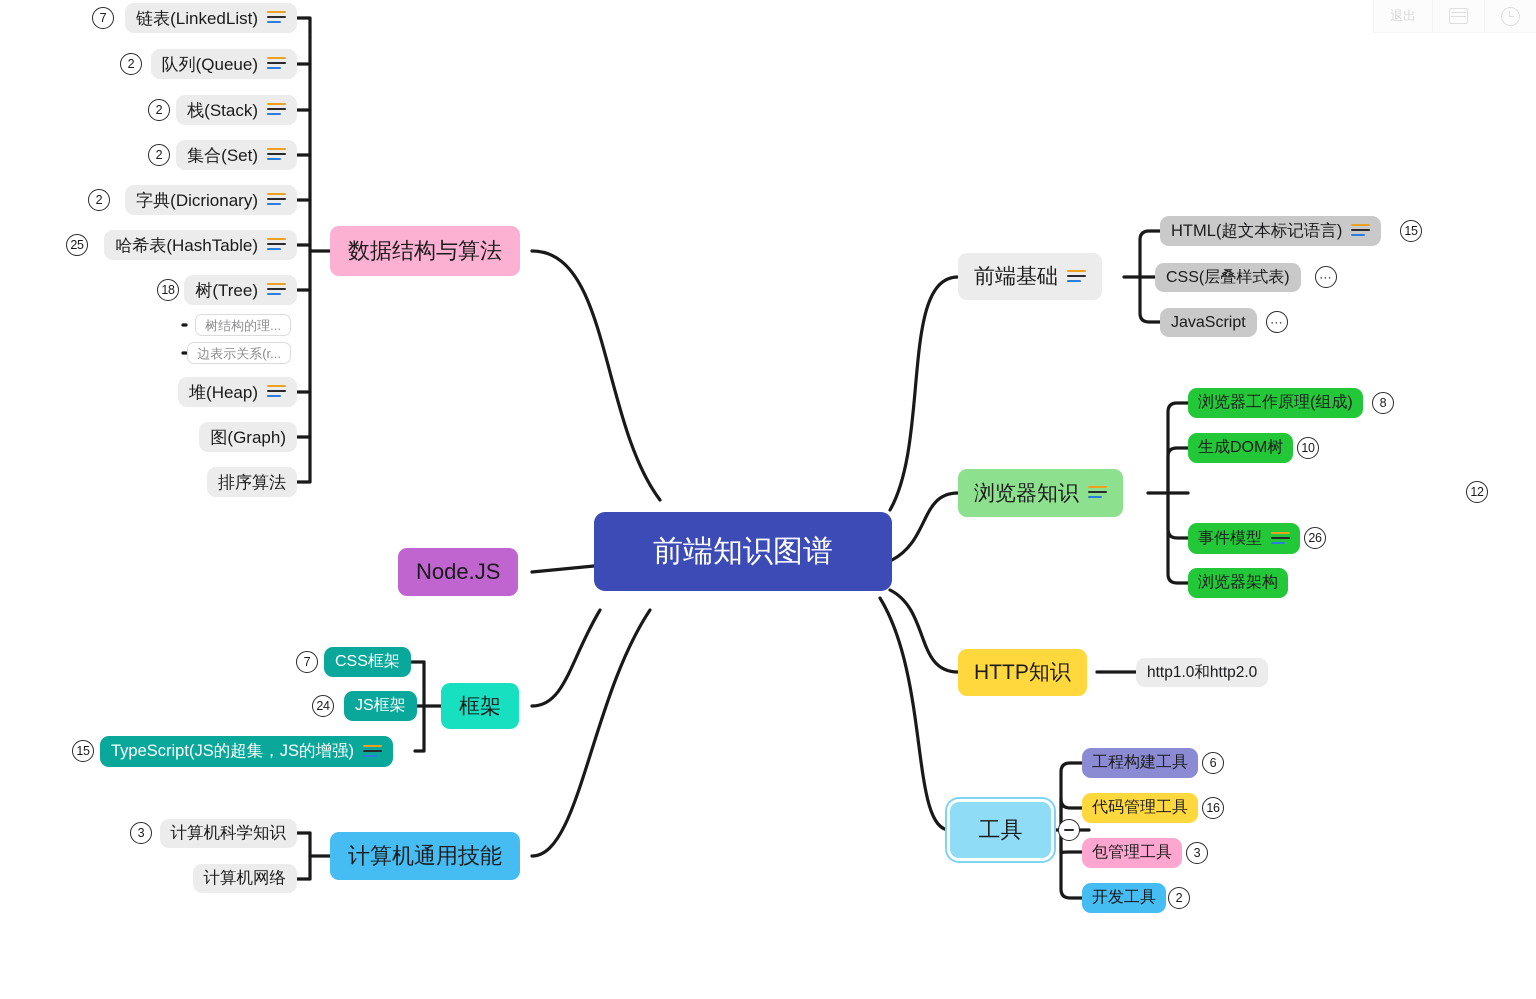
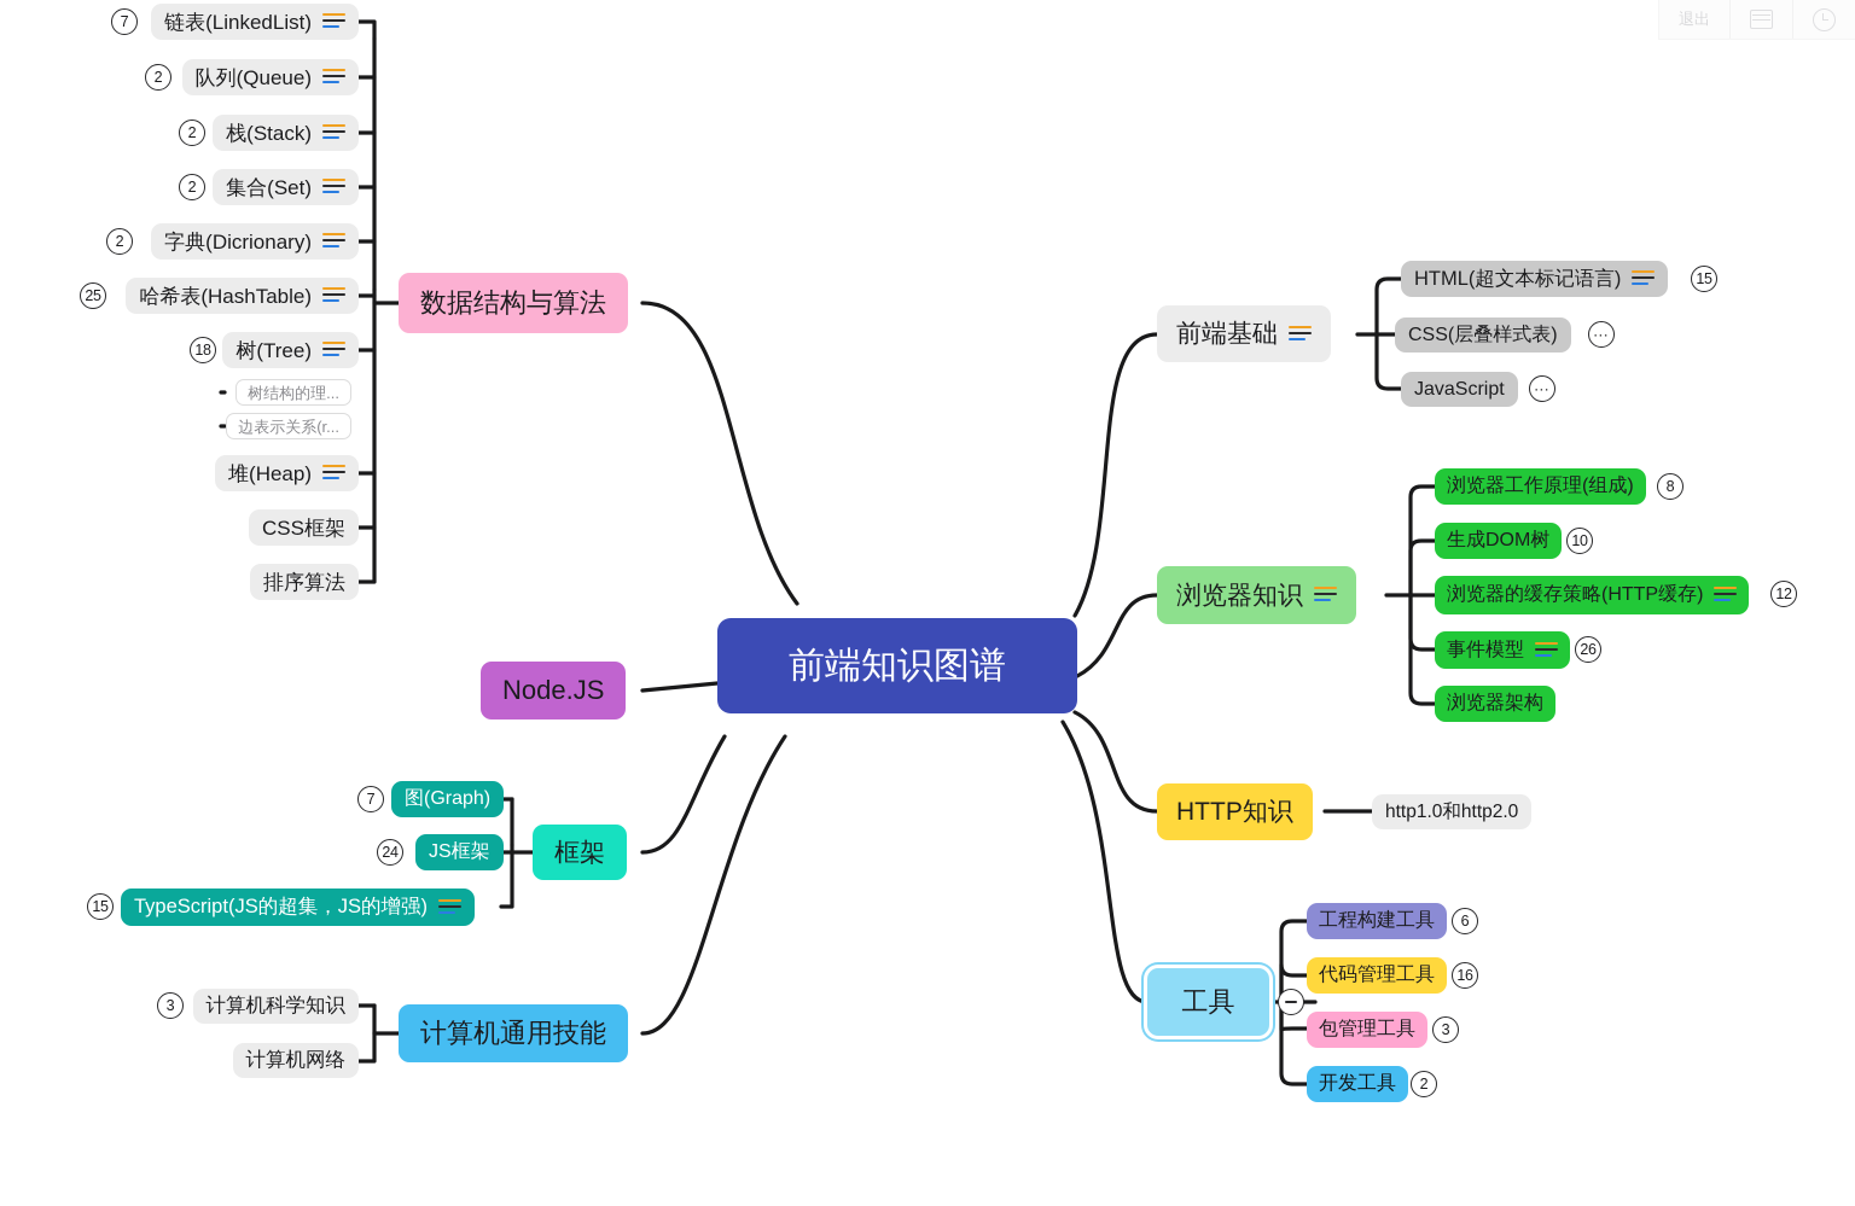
  链表(LinkedList)
  7
  队列(Queue)
  2
  栈(Stack)
  2
  集合(Set)
  2
  字典(Dicrionary)
  2
  哈希表(HashTable)
  25
  树(Tree)
  18
  树结构的理...
  边表示关系(r...
  堆(Heap)
- 图(Graph)
+ CSS框架
  排序算法
  数据结构与算法
  Node.JS
- CSS框架
+ 图(Graph)
  7
  JS框架
  24
  TypeScript(JS的超集，JS的增强)
  15
  框架
  计算机科学知识
  3
  计算机网络
  计算机通用技能
  前端知识图谱
  前端基础
  HTML(超文本标记语言)
  15
  CSS(层叠样式表)
  ⋯
  JavaScript
  ⋯
  浏览器知识
  浏览器工作原理(组成)
  8
  生成DOM树
  10
+ 浏览器的缓存策略(HTTP缓存)
  12
  事件模型
  26
  浏览器架构
  HTTP知识
  http1.0和http2.0
  工具
  工程构建工具
  6
  代码管理工具
  16
  包管理工具
  3
  开发工具
  2
  退出
